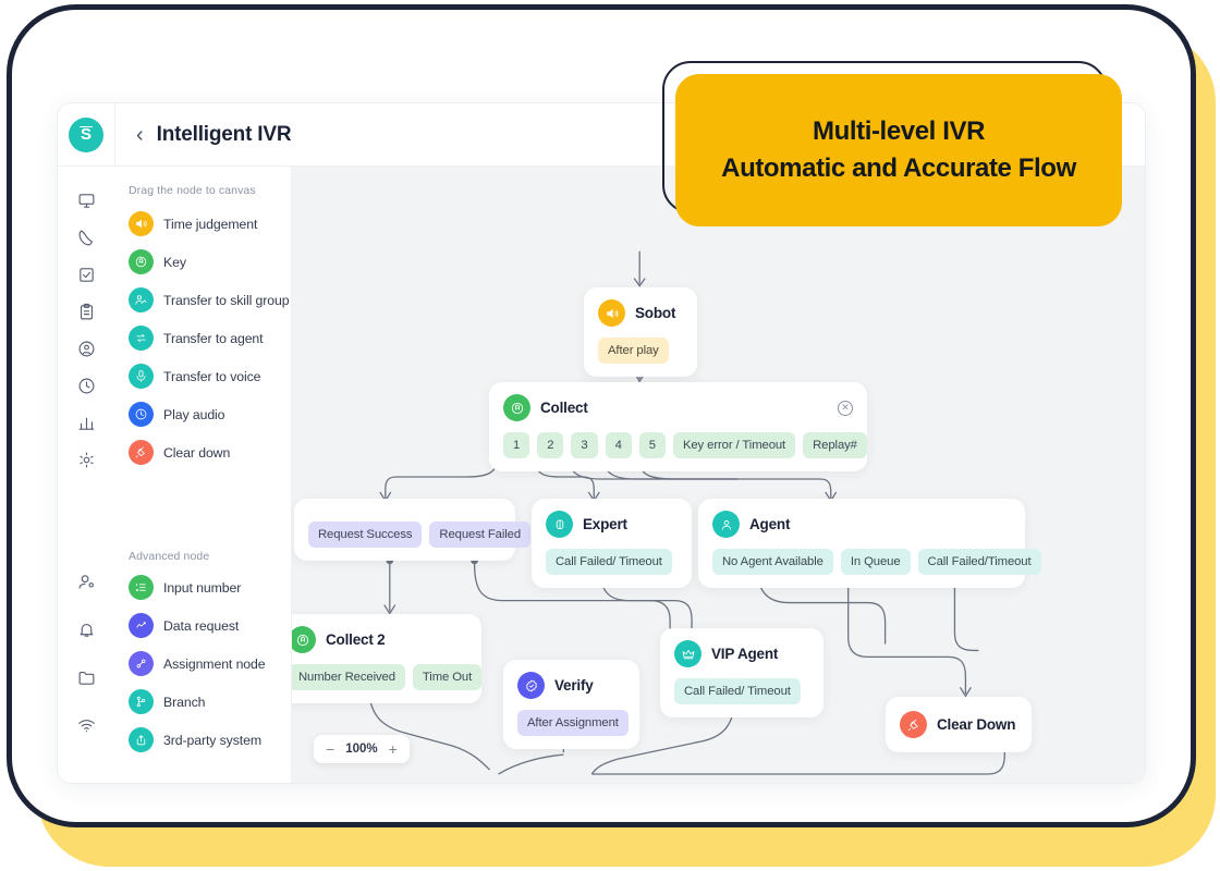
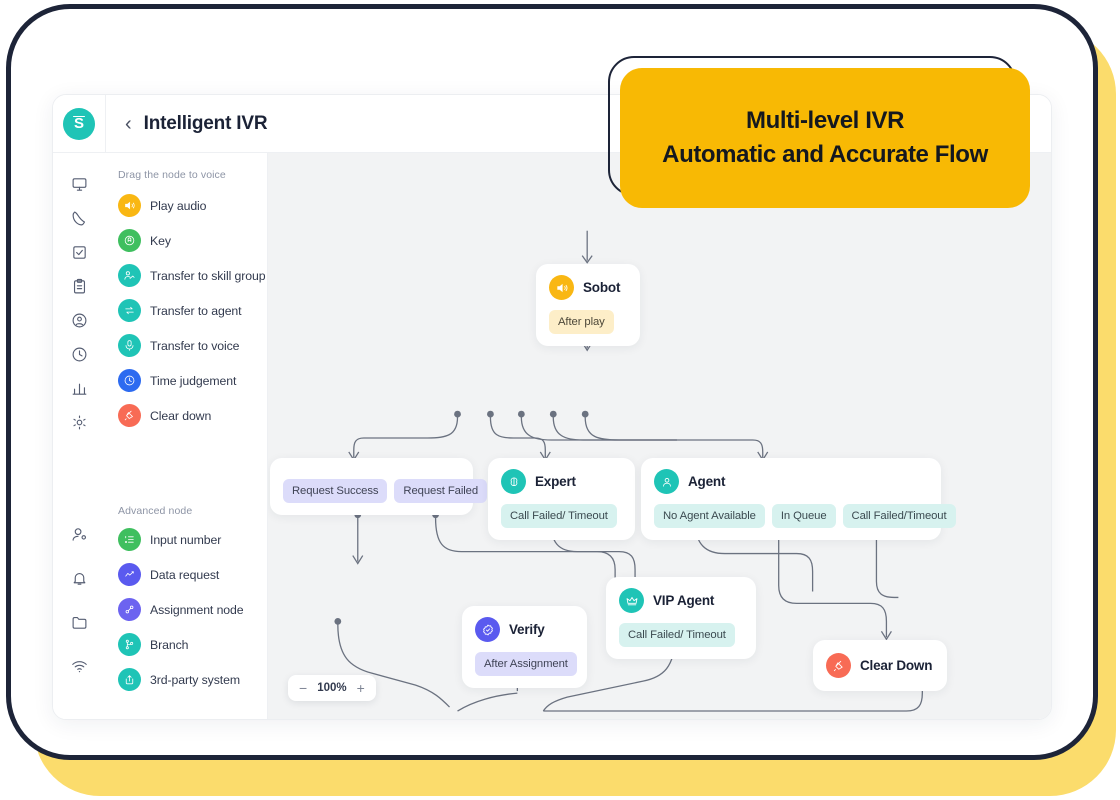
  S
  ‹
  Intelligent IVR
- Drag the node to canvas
+ Drag the node to voice
- Time judgement
+ Play audio
  Key
  Transfer to skill group
  Transfer to agent
  Transfer to voice
- Play audio
+ Time judgement
  Clear down
  Advanced node
  Input number
  Data request
  Assignment node
  Branch
  3rd-party system
  Sobot
  After play
- Collect
- ✕
- 1
- 2
- 3
- 4
- 5
- Key error / Timeout
- Replay#
  Request Success
  Request Failed
  Expert
  Call Failed/ Timeout
  Agent
  No Agent Available
  In Queue
  Call Failed/Timeout
- Collect 2
- Number Received
- Time Out
  Verify
  After Assignment
  VIP Agent
  Call Failed/ Timeout
  Clear Down
  −
  100%
  +
  Multi-level IVR
  Automatic and Accurate Flow
